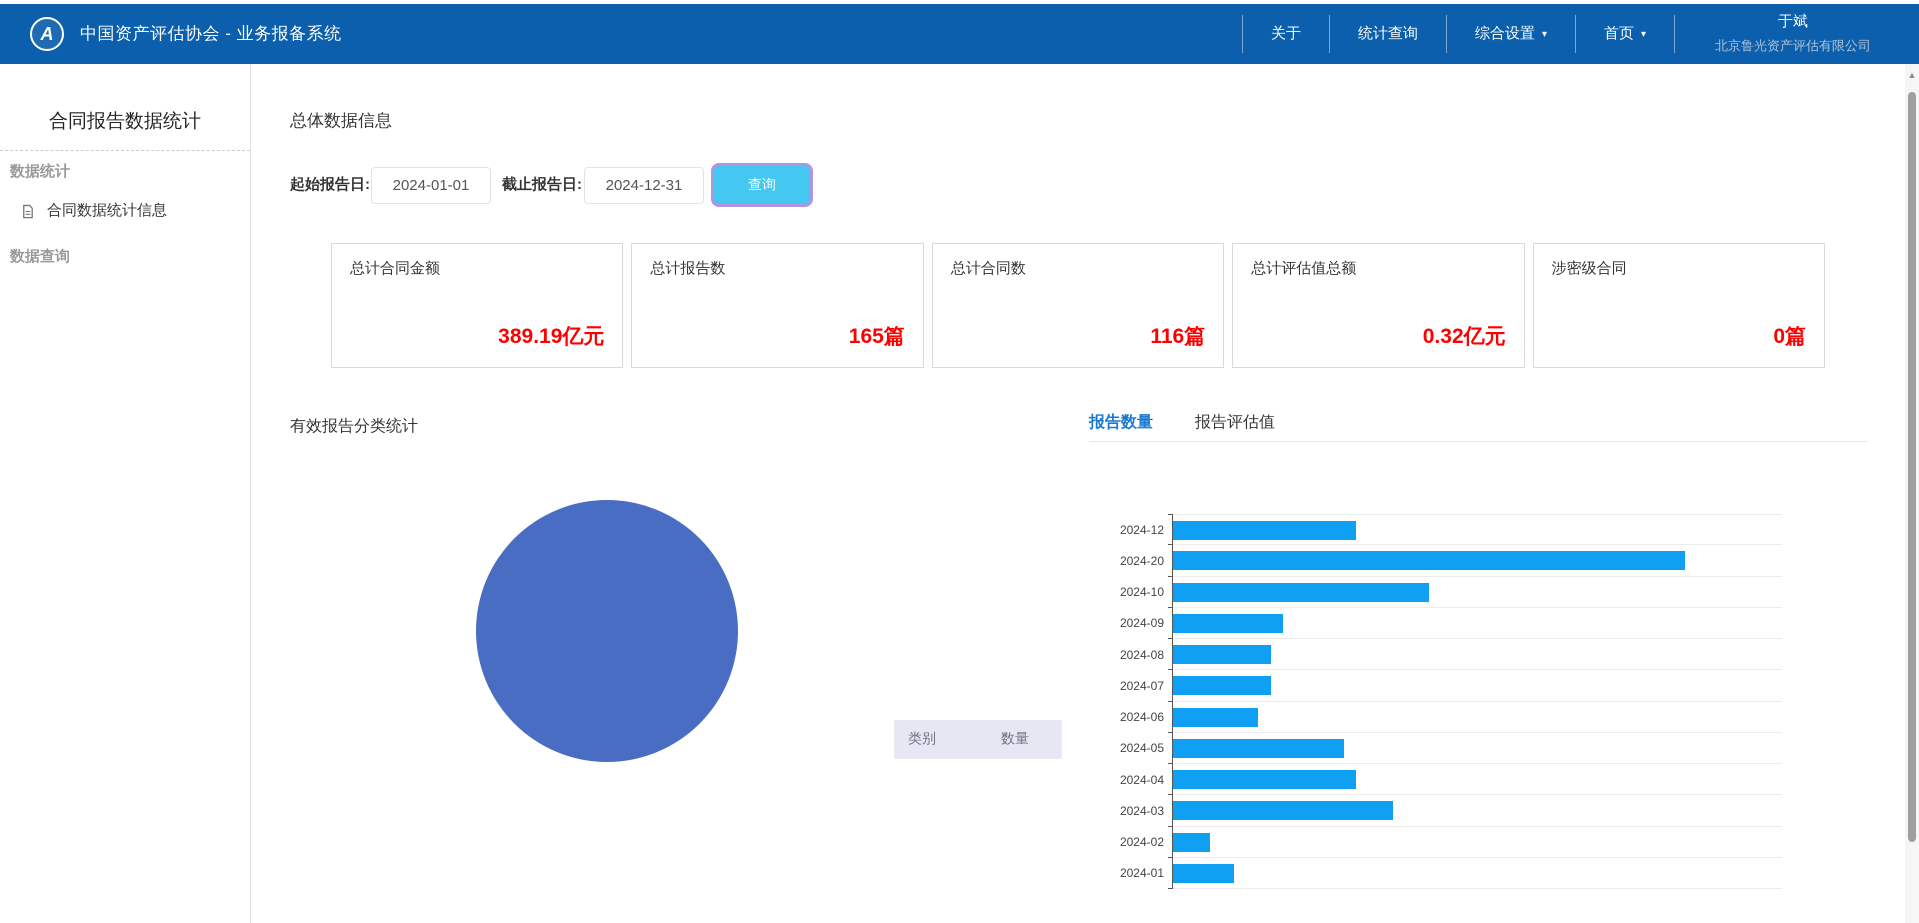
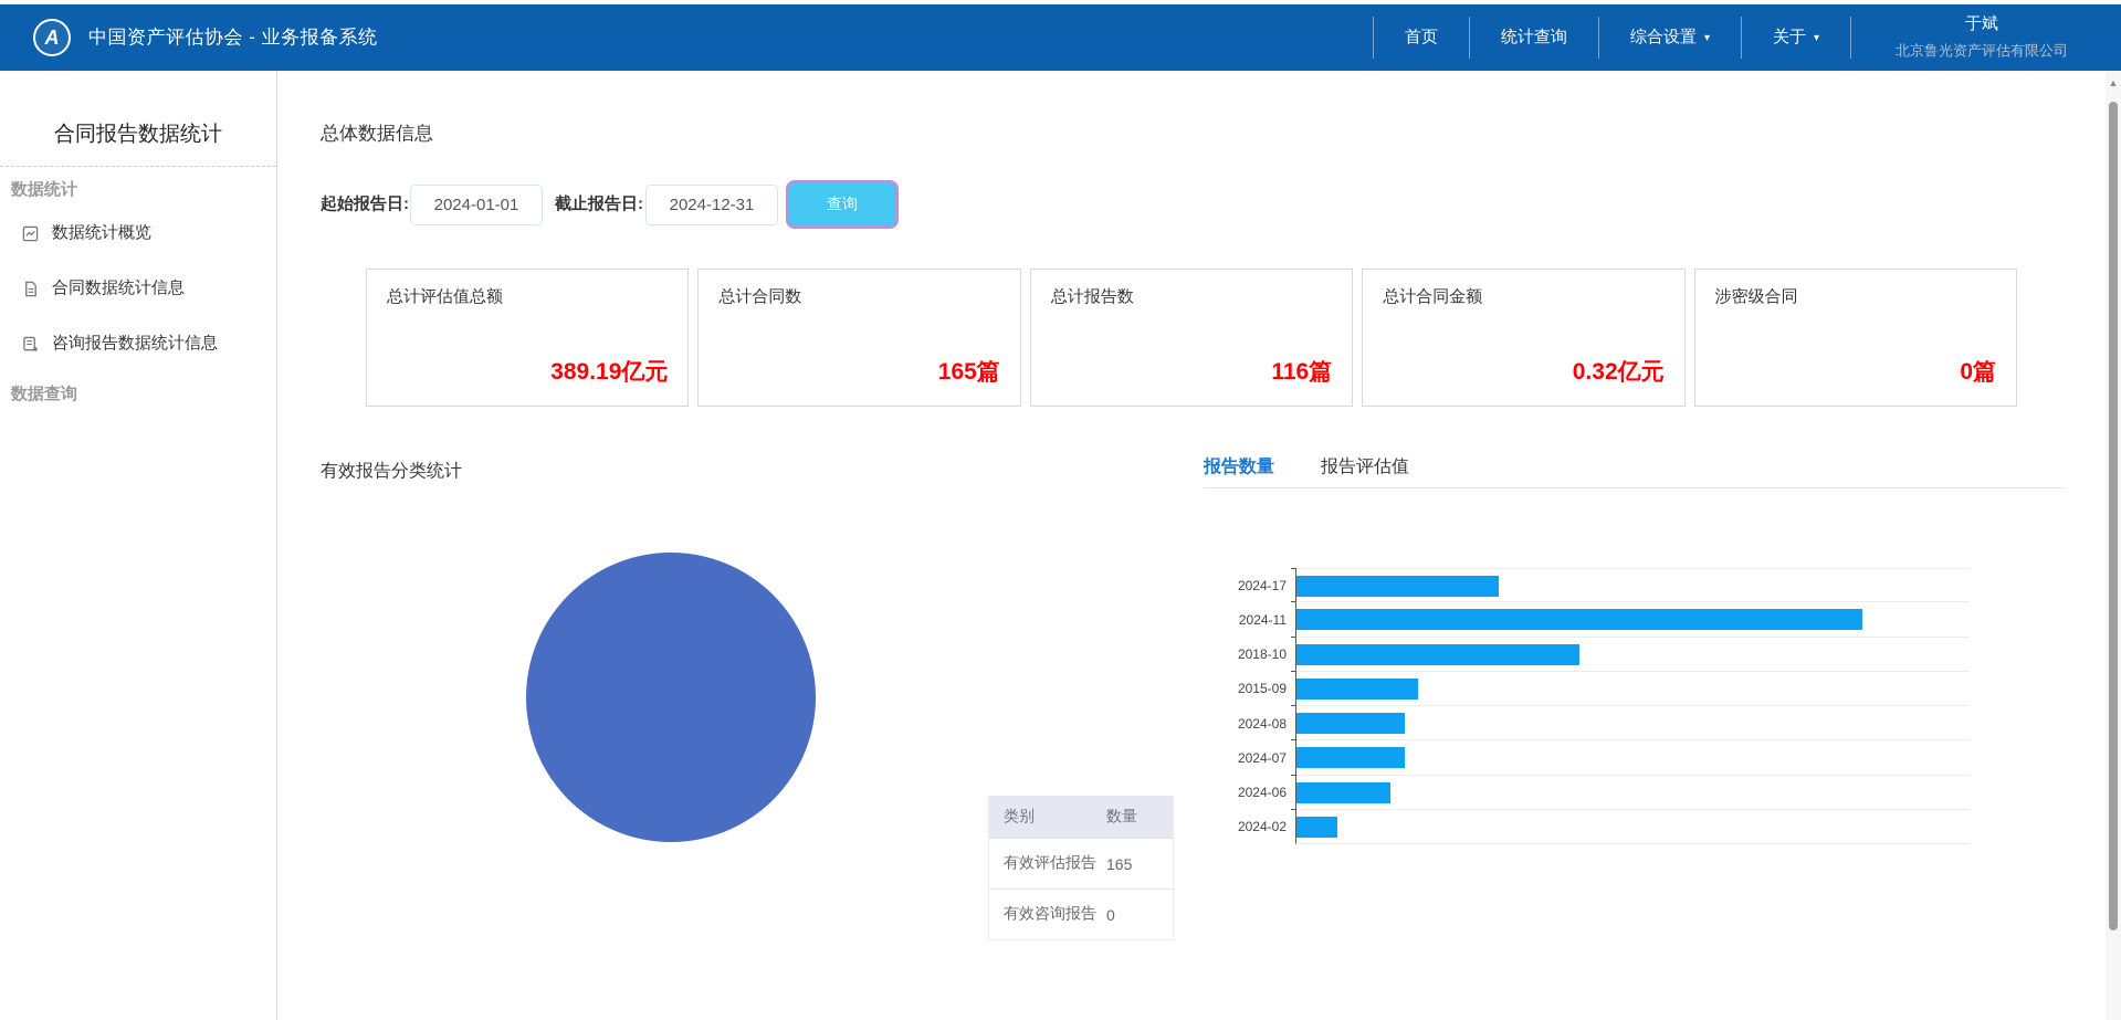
  A
  中国资产评估协会 - 业务报备系统
- 关于
+ 首页
  统计查询
  综合设置
  ▾
- 首页
+ 关于
  ▾
  于斌
  北京鲁光资产评估有限公司
  合同报告数据统计
  数据统计
+ 数据统计概览
  合同数据统计信息
+ 咨询报告数据统计信息
  数据查询
  总体数据信息
  起始报告日:
  2024-01-01
  截止报告日:
  2024-12-31
  查询
- 总计合同金额
+ 总计评估值总额
  389.19亿元
- 总计报告数
+ 总计合同数
  165篇
- 总计合同数
+ 总计报告数
  116篇
- 总计评估值总额
+ 总计合同金额
  0.32亿元
  涉密级合同
  0篇
  有效报告分类统计
  报告数量
  报告评估值
  类别
  数量
+ 有效评估报告
+ 165
+ 有效咨询报告
+ 0
- 2024-12
+ 2024-17
- 2024-20
+ 2024-11
- 2024-10
+ 2018-10
- 2024-09
+ 2015-09
  2024-08
  2024-07
  2024-06
- 2024-05
- 2024-04
- 2024-03
  2024-02
- 2024-01
  ▲
